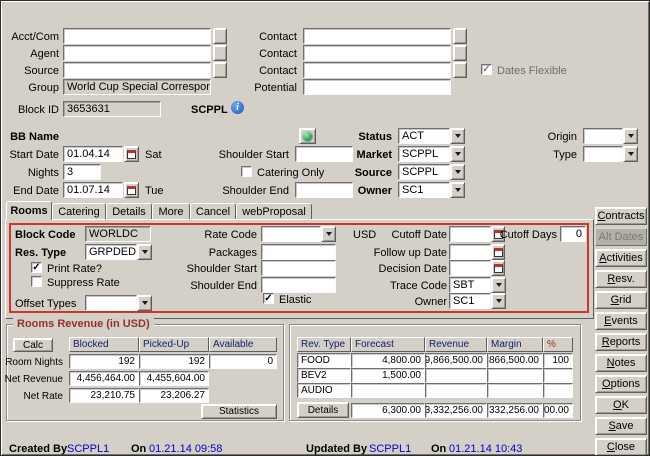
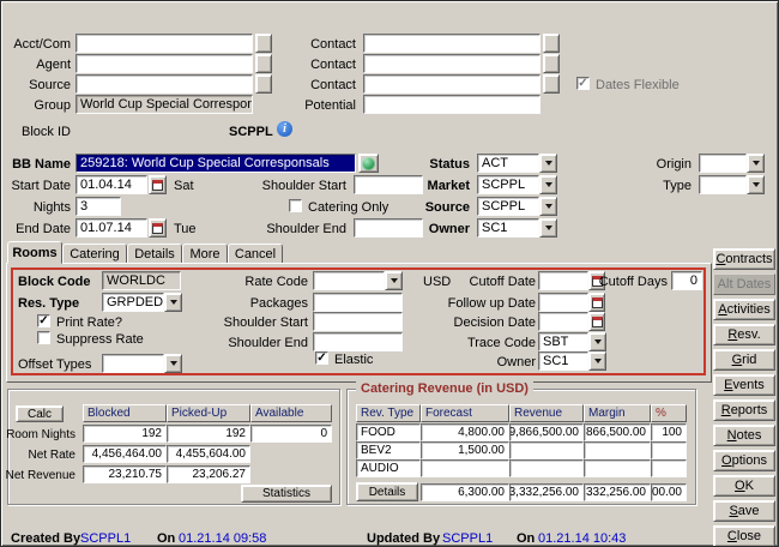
  Acct/Com
  Contact
  Agent
  Contact
  Source
  Contact
  ✓
  Dates Flexible
  Group
  World Cup Special Correspon
  Potential
  Block ID
- 3653631
  SCPPL
  i
  BB Name
+ 259218: World Cup Special Corresponsals
  Status
  ACT
  Origin
  Start Date
  01.04.14
  Sat
  Shoulder Start
  Market
  SCPPL
  Type
  Nights
  3
  Catering Only
  Source
  SCPPL
  End Date
  01.07.14
  Tue
  Shoulder End
  Owner
  SC1
  Rooms
  Catering
  Details
  More
  Cancel
- webProposal
  Block Code
  WORLDC
  Rate Code
  USD
  Cutoff Date
  Cutoff Days
  0
  Res. Type
  GRPDED
  Packages
  Follow up Date
  ✓
  Print Rate?
  Shoulder Start
  Decision Date
  Suppress Rate
  Shoulder End
  Trace Code
  SBT
  ✓
  Elastic
  Owner
  SC1
  Offset Types
- Rooms Revenue (in USD)
  Calc
  Blocked
  Picked-Up
  Available
  Room Nights
  192
  192
  0
- Net Revenue
+ Net Rate
  4,456,464.00
  4,455,604.00
- Net Rate
+ Net Revenue
  23,210.75
  23,206.27
  Statistics
+ Catering Revenue (in USD)
  Rev. Type
  Forecast
  Revenue
  Margin
  %
  FOOD
  4,800.00
  9,866,500.00
  ,866,500.00
  100
  BEV2
  1,500.00
  AUDIO
  Details
  6,300.00
  3,332,256.00
  ,332,256.00
  00.00
  C
  ontracts
  Alt Dates
  A
  ctivities
  R
  esv.
  G
  rid
  E
  vents
  R
  eports
  N
  otes
  O
  ptions
  O
  K
  S
  ave
  C
  lose
  Created By
  SCPPL1
  On
  01.21.14 09:58
  Updated By
  SCPPL1
  On
  01.21.14 10:43
